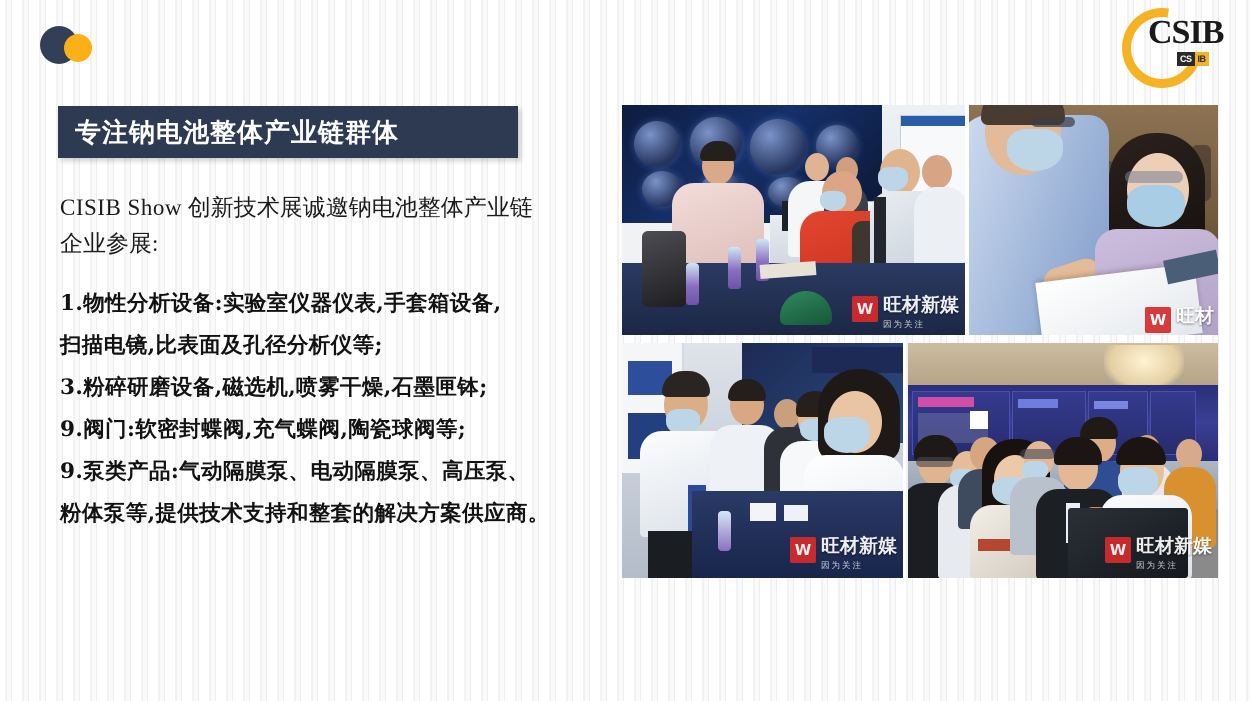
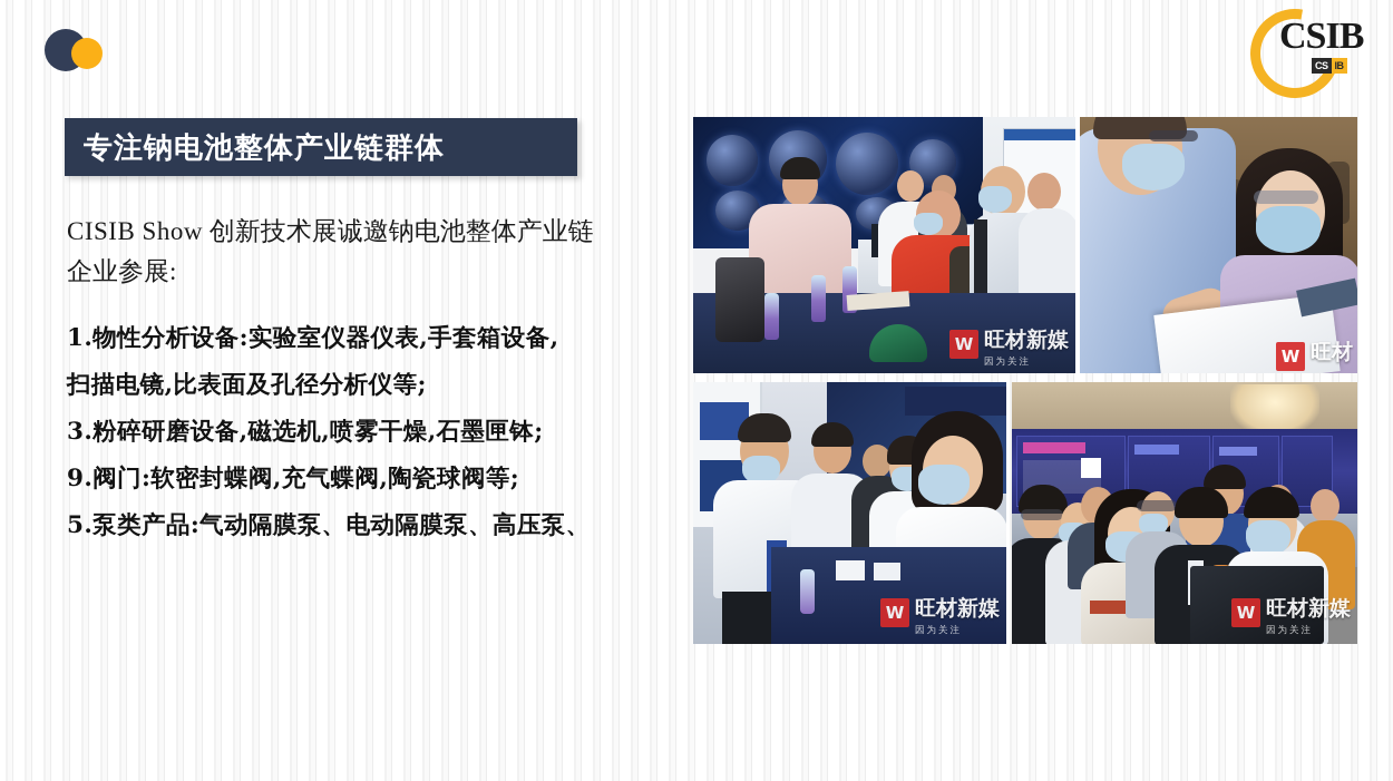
  CSIB
  CS
  IB
  专注钠电池整体产业链群体
  CISIB Show 创新技术展诚邀钠电池整体产业链
  企业参展:
  1.物性分析设备:实验室仪器仪表,手套箱设备,
  扫描电镜,比表面及孔径分析仪等;
  3.粉碎研磨设备,磁选机,喷雾干燥,石墨匣钵;
  9.阀门:软密封蝶阀,充气蝶阀,陶瓷球阀等;
- 9.泵类产品:气动隔膜泵、电动隔膜泵、高压泵、
+ 5.泵类产品:气动隔膜泵、电动隔膜泵、高压泵、
- 粉体泵等,提供技术支持和整套的解决方案供应商。
  W
  旺材新媒
  因为关注
  W
  旺材
  W
  旺材新媒
  因为关注
  W
  旺材新媒
  因为关注
